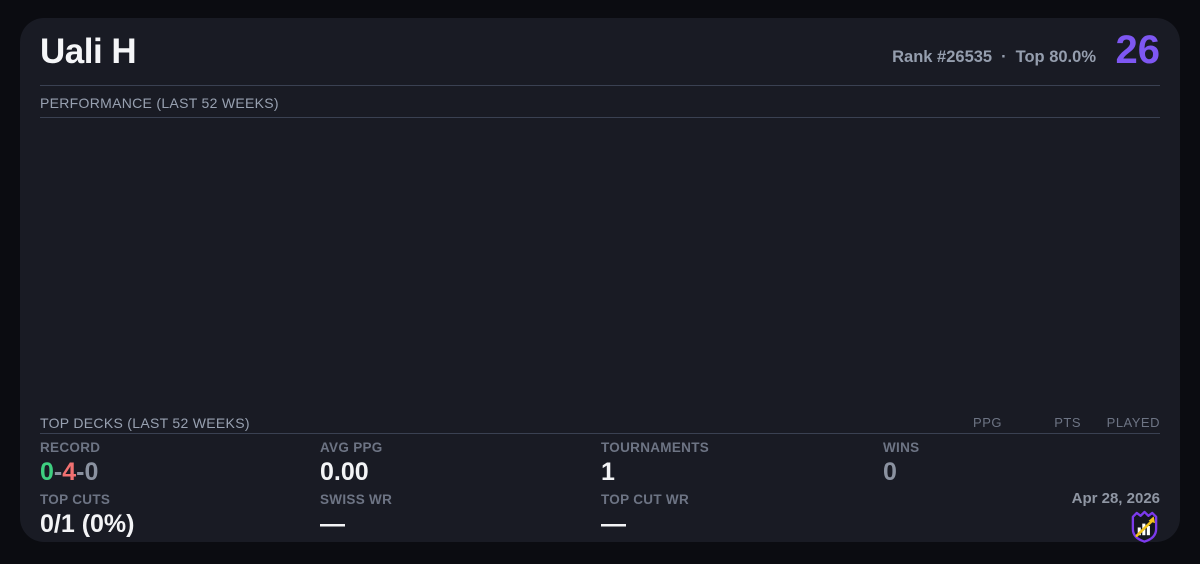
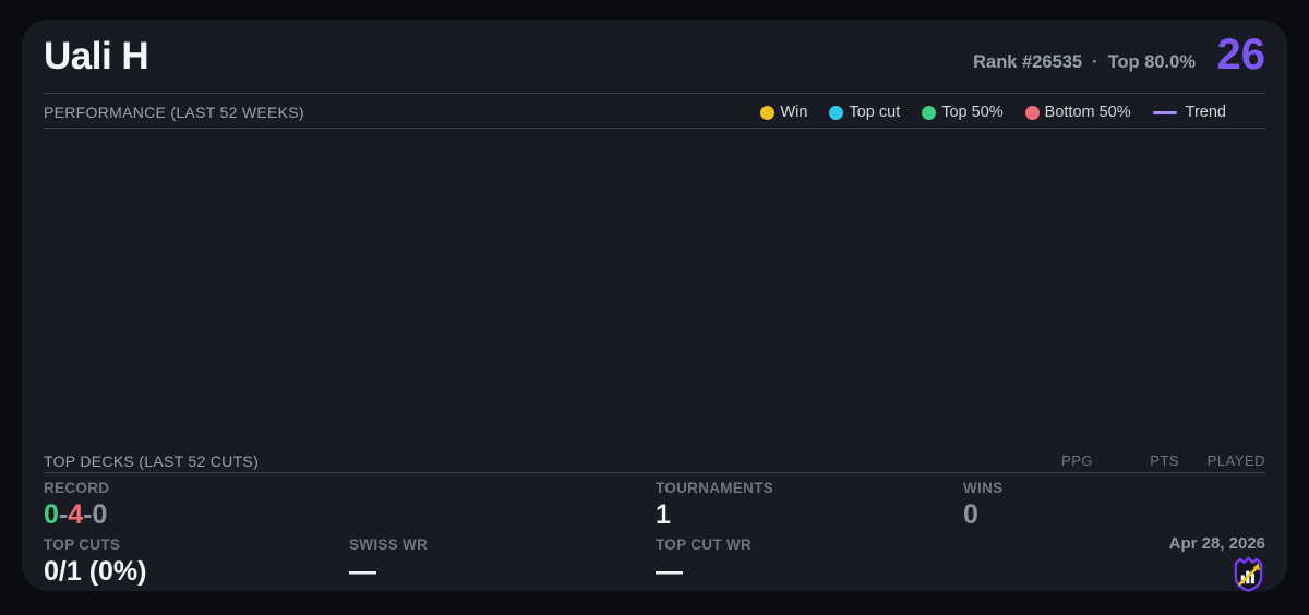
  Uali H
  Rank #26535
  ·
  Top 80.0%
  26
  PERFORMANCE (LAST 52 WEEKS)
+ Win
+ Top cut
+ Top 50%
+ Bottom 50%
+ Trend
- TOP DECKS (LAST 52 WEEKS)
+ TOP DECKS (LAST 52 CUTS)
  PPG
  PTS
  PLAYED
  RECORD
  0-4-0
- AVG PPG
- 0.00
  TOURNAMENTS
  1
  WINS
  0
  TOP CUTS
  0/1 (0%)
  SWISS WR
  —
  TOP CUT WR
  —
  Apr 28, 2026
